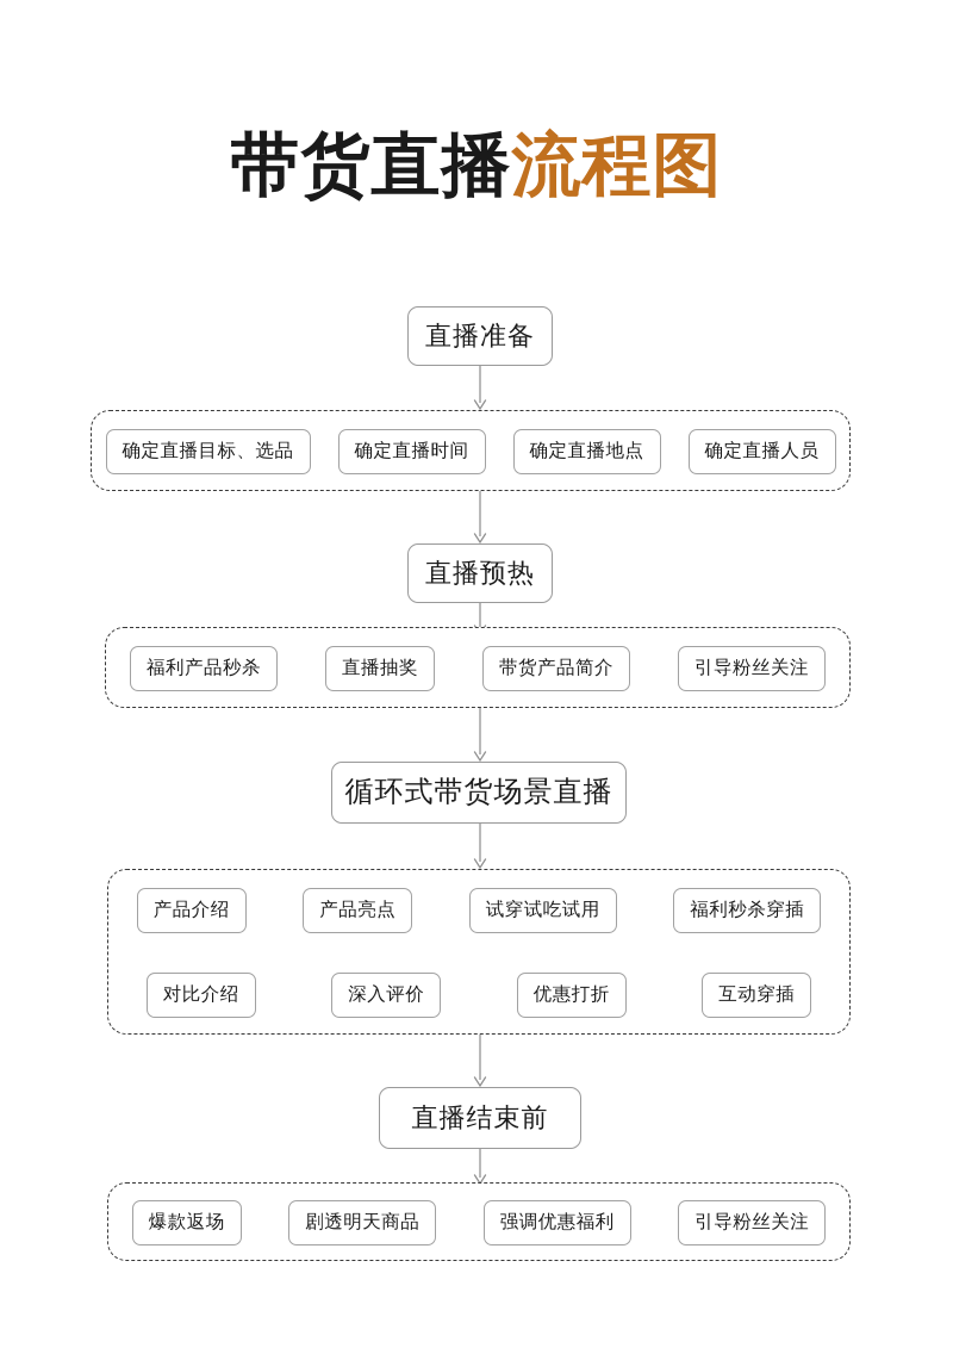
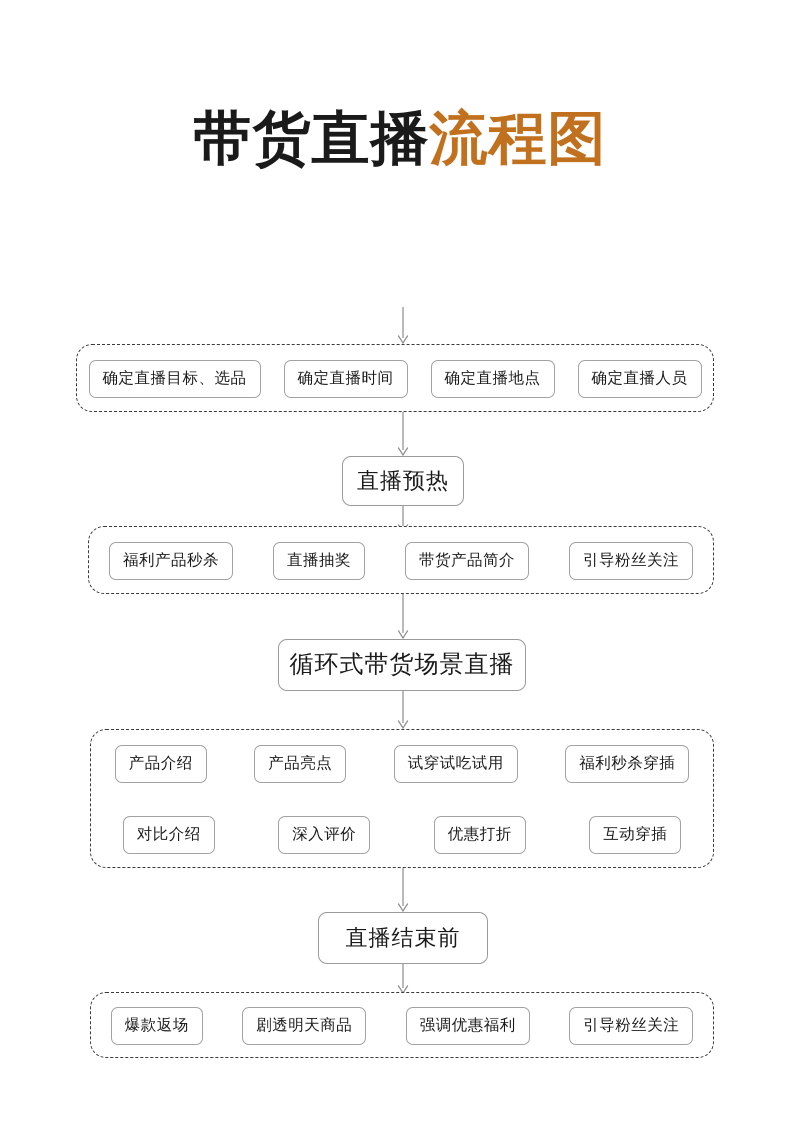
  带货直播流程图
- 直播准备
  确定直播目标、选品
  确定直播时间
  确定直播地点
  确定直播人员
  直播预热
  福利产品秒杀
  直播抽奖
  带货产品简介
  引导粉丝关注
  循环式带货场景直播
  产品介绍
  产品亮点
  试穿试吃试用
  福利秒杀穿插
  对比介绍
  深入评价
  优惠打折
  互动穿插
  直播结束前
  爆款返场
  剧透明天商品
  强调优惠福利
  引导粉丝关注
